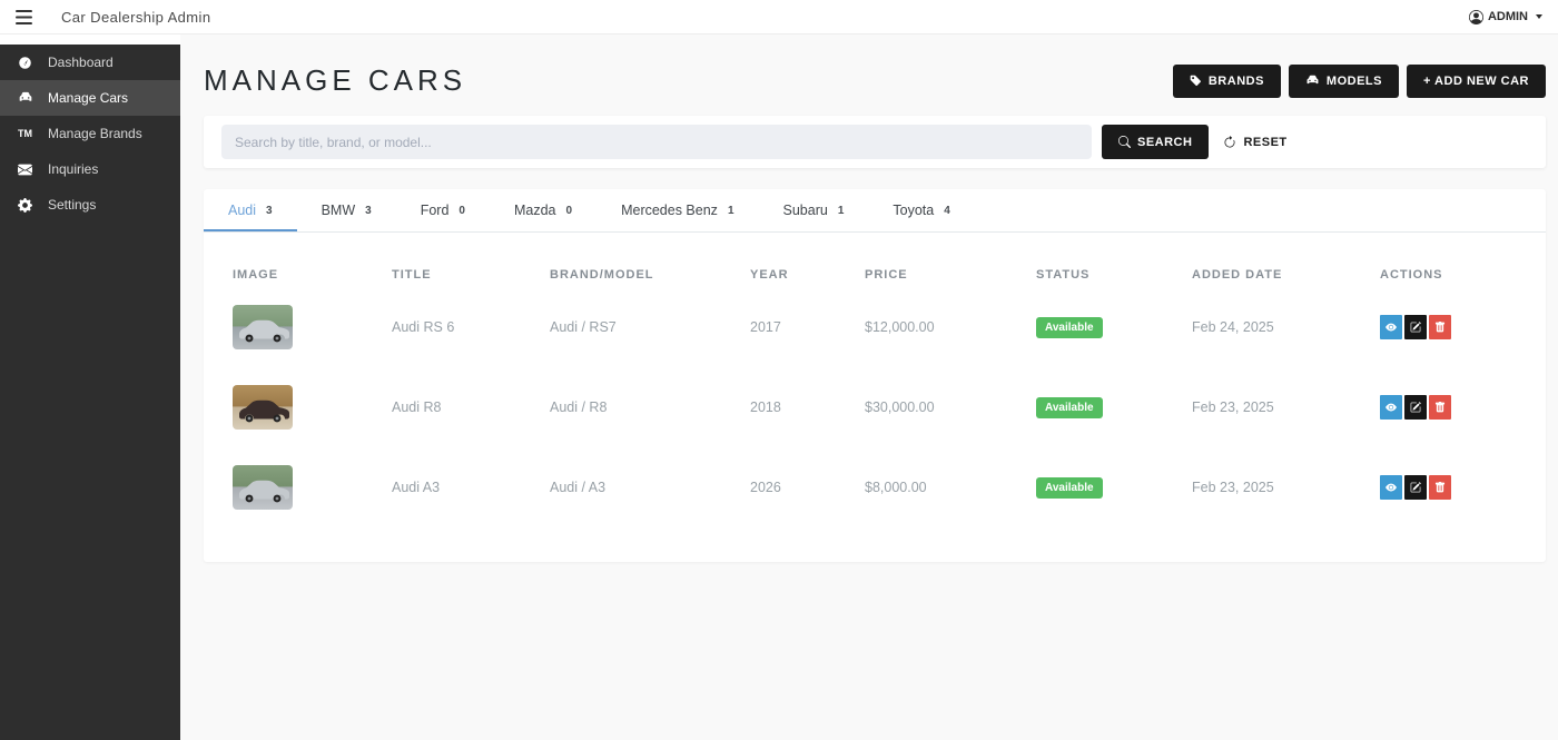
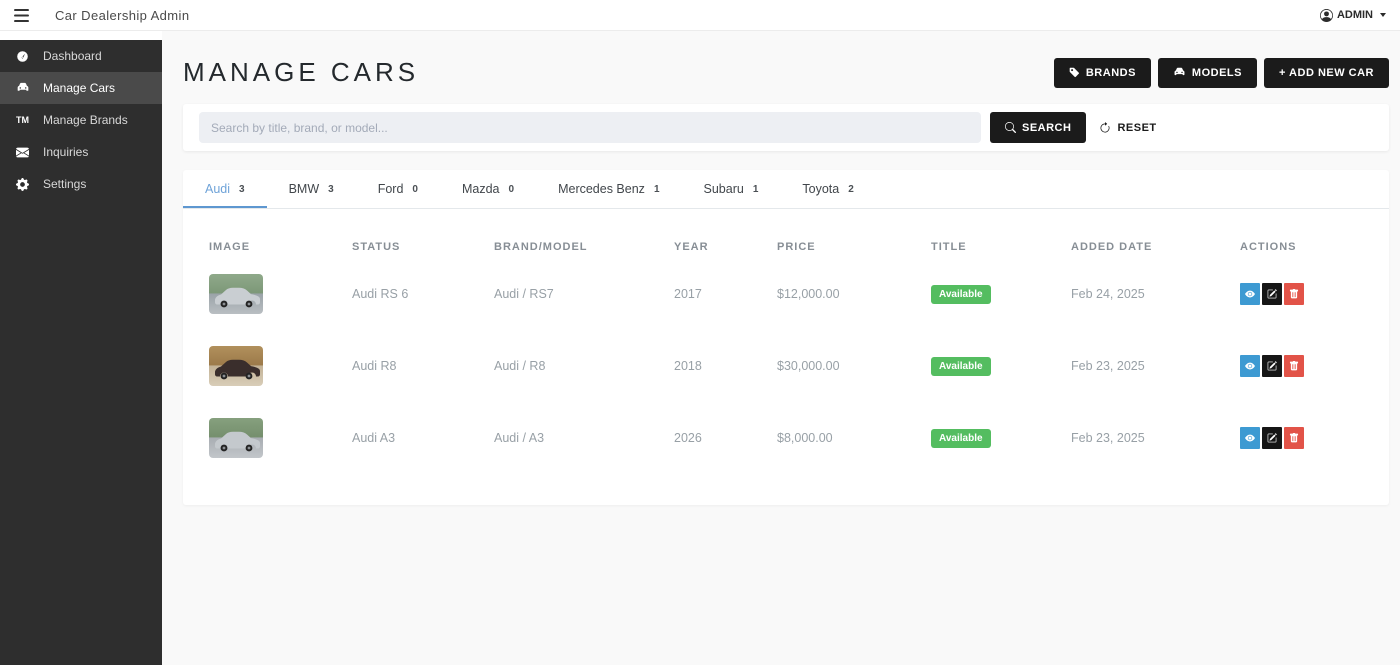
  Car Dealership Admin
  ADMIN
  Dashboard
  Manage Cars
  TM
  Manage Brands
  Inquiries
  Settings
  MANAGE CARS
  BRANDS
  MODELS
  + ADD NEW CAR
  Search by title, brand, or model...
  SEARCH
  RESET
  Audi
  3
  BMW
  3
  Ford
  0
  Mazda
  0
  Mercedes Benz
  1
  Subaru
  1
  Toyota
- 4
+ 2
  IMAGE
- TITLE
+ STATUS
  BRAND/MODEL
  YEAR
  PRICE
- STATUS
+ TITLE
  ADDED DATE
  ACTIONS
  Audi RS 6
  Audi / RS7
  2017
  $12,000.00
  Available
  Feb 24, 2025
  Audi R8
  Audi / R8
  2018
  $30,000.00
  Available
  Feb 23, 2025
  Audi A3
  Audi / A3
  2026
  $8,000.00
  Available
  Feb 23, 2025
